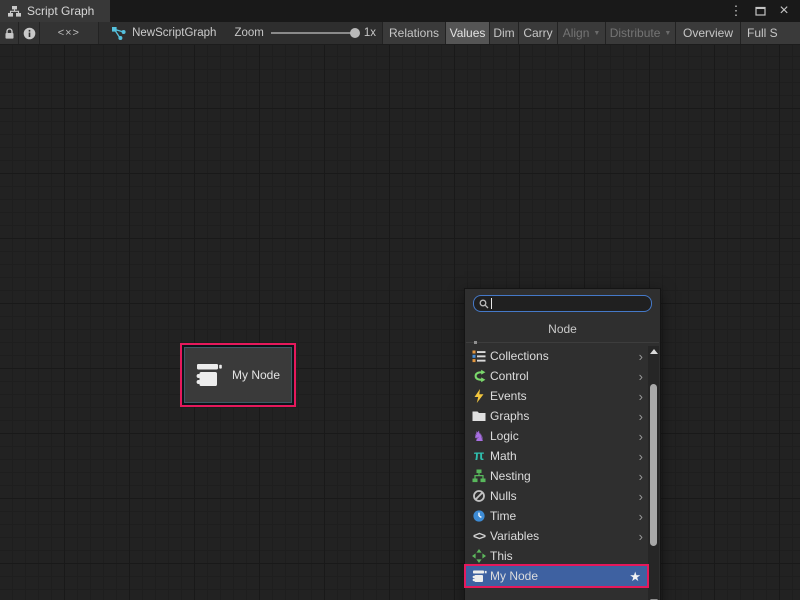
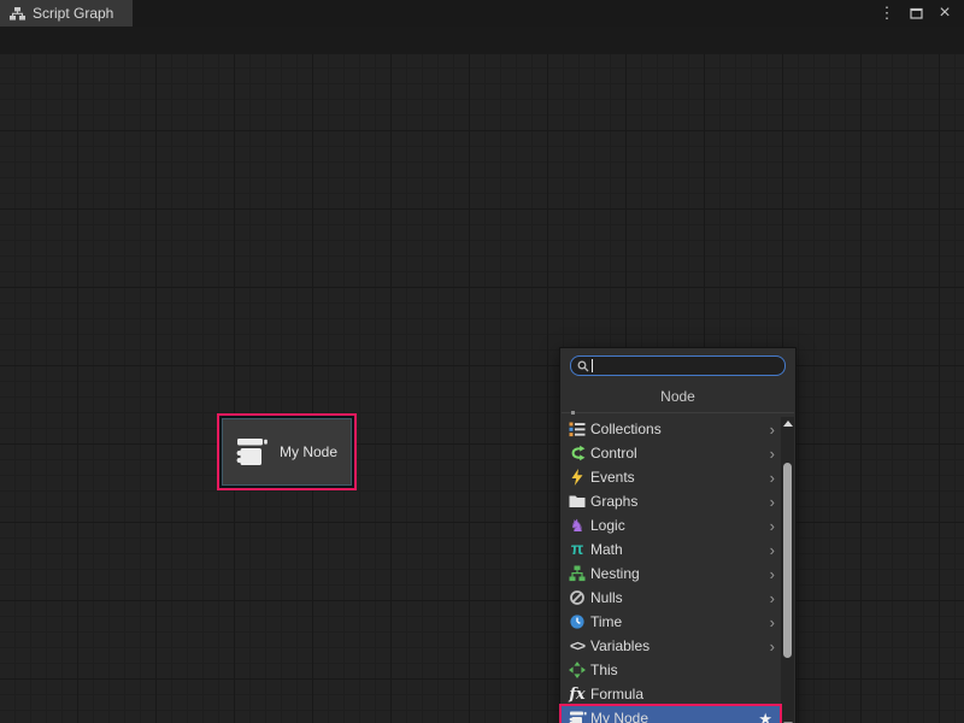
  Script Graph
  ⋮
  ×
- <×>
- NewScriptGraph
- Zoom
- 1x
- Relations
- Values
- Dim
- Carry
- Align
- Distribute
- Overview
- Full S
  My Node
  Node
  Collections
  ›
  Control
  ›
  Events
  ›
  Graphs
  ›
  ♞
  Logic
  ›
  π
  Math
  ›
  Nesting
  ›
  Nulls
  ›
  Time
  ›
  <>
  Variables
  ›
  This
+ fx
+ Formula
  My Node
  ★
